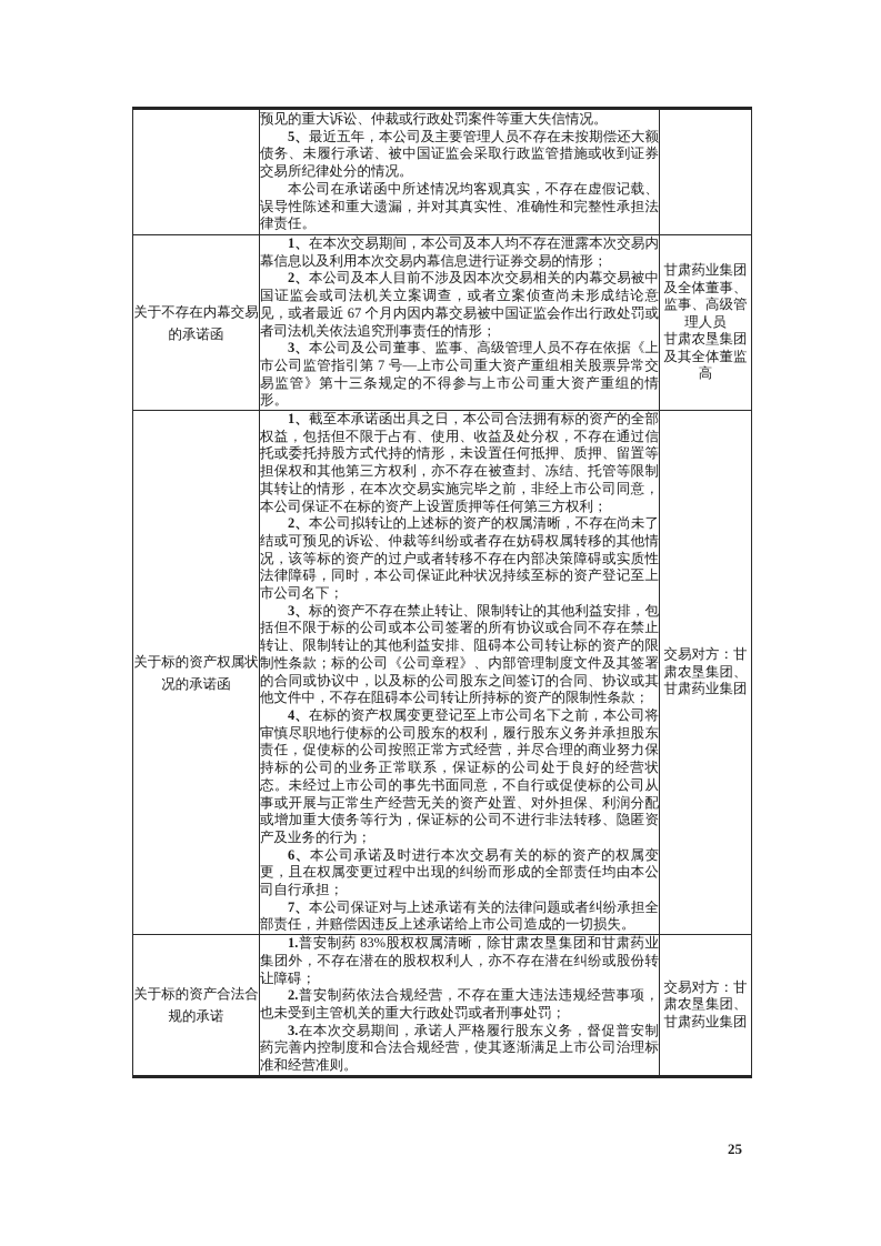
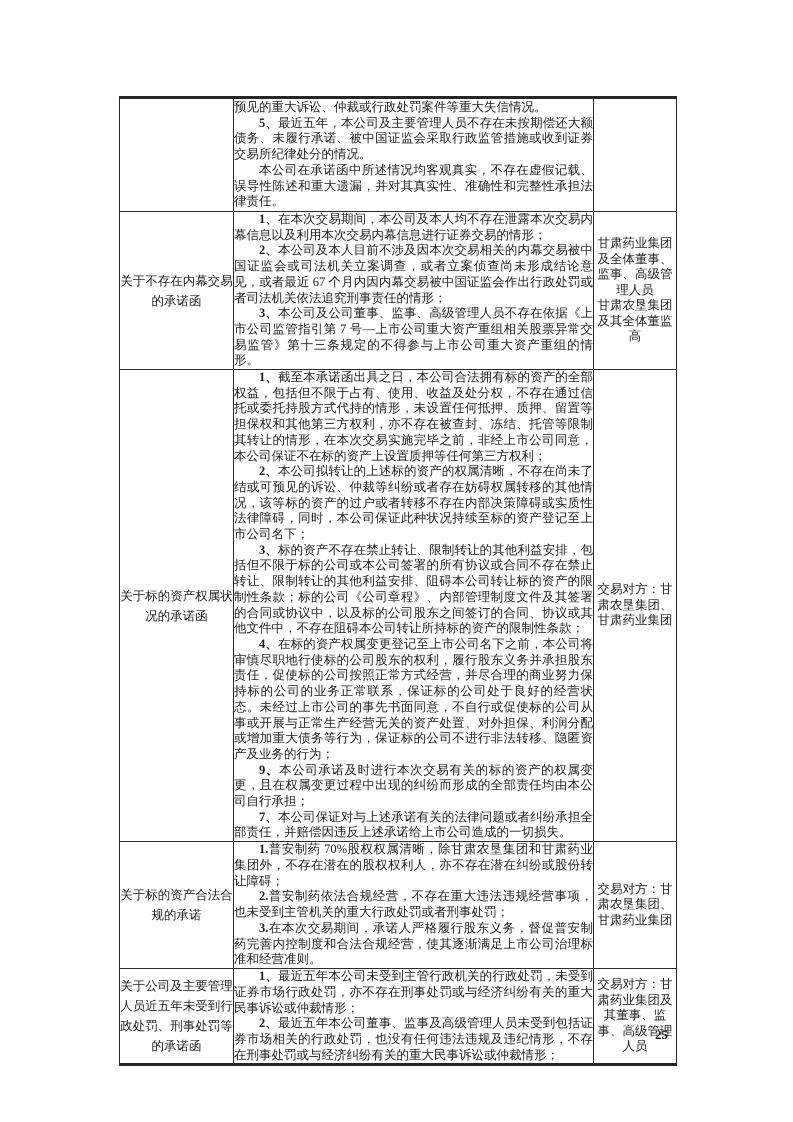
  	预见的重大诉讼、仲裁或行政处罚案件等重大失信情况。 5、最近五年，本公司及主要管理人员不存在未按期偿还大额债务、未履行承诺、被中国证监会采取行政监管措施或收到证券交易所纪律处分的情况。 本公司在承诺函中所述情况均客观真实，不存在虚假记载、误导性陈述和重大遗漏，并对其真实性、准确性和完整性承担法律责任。
  关于不存在内幕交易的承诺函	1、在本次交易期间，本公司及本人均不存在泄露本次交易内幕信息以及利用本次交易内幕信息进行证券交易的情形； 2、本公司及本人目前不涉及因本次交易相关的内幕交易被中国证监会或司法机关立案调查，或者立案侦查尚未形成结论意见，或者最近 67 个月内因内幕交易被中国证监会作出行政处罚或者司法机关依法追究刑事责任的情形； 3、本公司及公司董事、监事、高级管理人员不存在依据《上市公司监管指引第 7 号—上市公司重大资产重组相关股票异常交易监管》第十三条规定的不得参与上市公司重大资产重组的情形。	甘肃药业集团及全体董事、监事、高级管理人员 甘肃农垦集团及其全体董监高
- 关于标的资产权属状况的承诺函	1、截至本承诺函出具之日，本公司合法拥有标的资产的全部权益，包括但不限于占有、使用、收益及处分权，不存在通过信托或委托持股方式代持的情形，未设置任何抵押、质押、留置等担保权和其他第三方权利，亦不存在被查封、冻结、托管等限制其转让的情形，在本次交易实施完毕之前，非经上市公司同意，本公司保证不在标的资产上设置质押等任何第三方权利； 2、本公司拟转让的上述标的资产的权属清晰，不存在尚未了结或可预见的诉讼、仲裁等纠纷或者存在妨碍权属转移的其他情况，该等标的资产的过户或者转移不存在内部决策障碍或实质性法律障碍，同时，本公司保证此种状况持续至标的资产登记至上市公司名下； 3、标的资产不存在禁止转让、限制转让的其他利益安排，包括但不限于标的公司或本公司签署的所有协议或合同不存在禁止转让、限制转让的其他利益安排、阻碍本公司转让标的资产的限制性条款；标的公司《公司章程》、内部管理制度文件及其签署的合同或协议中，以及标的公司股东之间签订的合同、协议或其他文件中，不存在阻碍本公司转让所持标的资产的限制性条款； 4、在标的资产权属变更登记至上市公司名下之前，本公司将审慎尽职地行使标的公司股东的权利，履行股东义务并承担股东责任，促使标的公司按照正常方式经营，并尽合理的商业努力保持标的公司的业务正常联系，保证标的公司处于良好的经营状态。未经过上市公司的事先书面同意，不自行或促使标的公司从事或开展与正常生产经营无关的资产处置、对外担保、利润分配或增加重大债务等行为，保证标的公司不进行非法转移、隐匿资产及业务的行为； 6、本公司承诺及时进行本次交易有关的标的资产的权属变更，且在权属变更过程中出现的纠纷而形成的全部责任均由本公司自行承担； 7、本公司保证对与上述承诺有关的法律问题或者纠纷承担全部责任，并赔偿因违反上述承诺给上市公司造成的一切损失。	交易对方：甘肃农垦集团、甘肃药业集团
+ 关于标的资产权属状况的承诺函	1、截至本承诺函出具之日，本公司合法拥有标的资产的全部权益，包括但不限于占有、使用、收益及处分权，不存在通过信托或委托持股方式代持的情形，未设置任何抵押、质押、留置等担保权和其他第三方权利，亦不存在被查封、冻结、托管等限制其转让的情形，在本次交易实施完毕之前，非经上市公司同意，本公司保证不在标的资产上设置质押等任何第三方权利； 2、本公司拟转让的上述标的资产的权属清晰，不存在尚未了结或可预见的诉讼、仲裁等纠纷或者存在妨碍权属转移的其他情况，该等标的资产的过户或者转移不存在内部决策障碍或实质性法律障碍，同时，本公司保证此种状况持续至标的资产登记至上市公司名下； 3、标的资产不存在禁止转让、限制转让的其他利益安排，包括但不限于标的公司或本公司签署的所有协议或合同不存在禁止转让、限制转让的其他利益安排、阻碍本公司转让标的资产的限制性条款；标的公司《公司章程》、内部管理制度文件及其签署的合同或协议中，以及标的公司股东之间签订的合同、协议或其他文件中，不存在阻碍本公司转让所持标的资产的限制性条款； 4、在标的资产权属变更登记至上市公司名下之前，本公司将审慎尽职地行使标的公司股东的权利，履行股东义务并承担股东责任，促使标的公司按照正常方式经营，并尽合理的商业努力保持标的公司的业务正常联系，保证标的公司处于良好的经营状态。未经过上市公司的事先书面同意，不自行或促使标的公司从事或开展与正常生产经营无关的资产处置、对外担保、利润分配或增加重大债务等行为，保证标的公司不进行非法转移、隐匿资产及业务的行为； 9、本公司承诺及时进行本次交易有关的标的资产的权属变更，且在权属变更过程中出现的纠纷而形成的全部责任均由本公司自行承担； 7、本公司保证对与上述承诺有关的法律问题或者纠纷承担全部责任，并赔偿因违反上述承诺给上市公司造成的一切损失。	交易对方：甘肃农垦集团、甘肃药业集团
- 关于标的资产合法合规的承诺	1.普安制药 83%股权权属清晰，除甘肃农垦集团和甘肃药业集团外，不存在潜在的股权权利人，亦不存在潜在纠纷或股份转让障碍； 2.普安制药依法合规经营，不存在重大违法违规经营事项，也未受到主管机关的重大行政处罚或者刑事处罚； 3.在本次交易期间，承诺人严格履行股东义务，督促普安制药完善内控制度和合法合规经营，使其逐渐满足上市公司治理标准和经营准则。	交易对方：甘肃农垦集团、甘肃药业集团
+ 关于标的资产合法合规的承诺	1.普安制药 70%股权权属清晰，除甘肃农垦集团和甘肃药业集团外，不存在潜在的股权权利人，亦不存在潜在纠纷或股份转让障碍； 2.普安制药依法合规经营，不存在重大违法违规经营事项，也未受到主管机关的重大行政处罚或者刑事处罚； 3.在本次交易期间，承诺人严格履行股东义务，督促普安制药完善内控制度和合法合规经营，使其逐渐满足上市公司治理标准和经营准则。	交易对方：甘肃农垦集团、甘肃药业集团
+ 关于公司及主要管理人员近五年未受到行政处罚、刑事处罚等的承诺函	1、最近五年本公司未受到主管行政机关的行政处罚，未受到证券市场行政处罚，亦不存在刑事处罚或与经济纠纷有关的重大民事诉讼或仲裁情形； 2、最近五年本公司董事、监事及高级管理人员未受到包括证券市场相关的行政处罚，也没有任何违法违规及违纪情形，不存在刑事处罚或与经济纠纷有关的重大民事诉讼或仲裁情形；	交易对方：甘肃药业集团及其董事、监事、高级管理人员
  25
